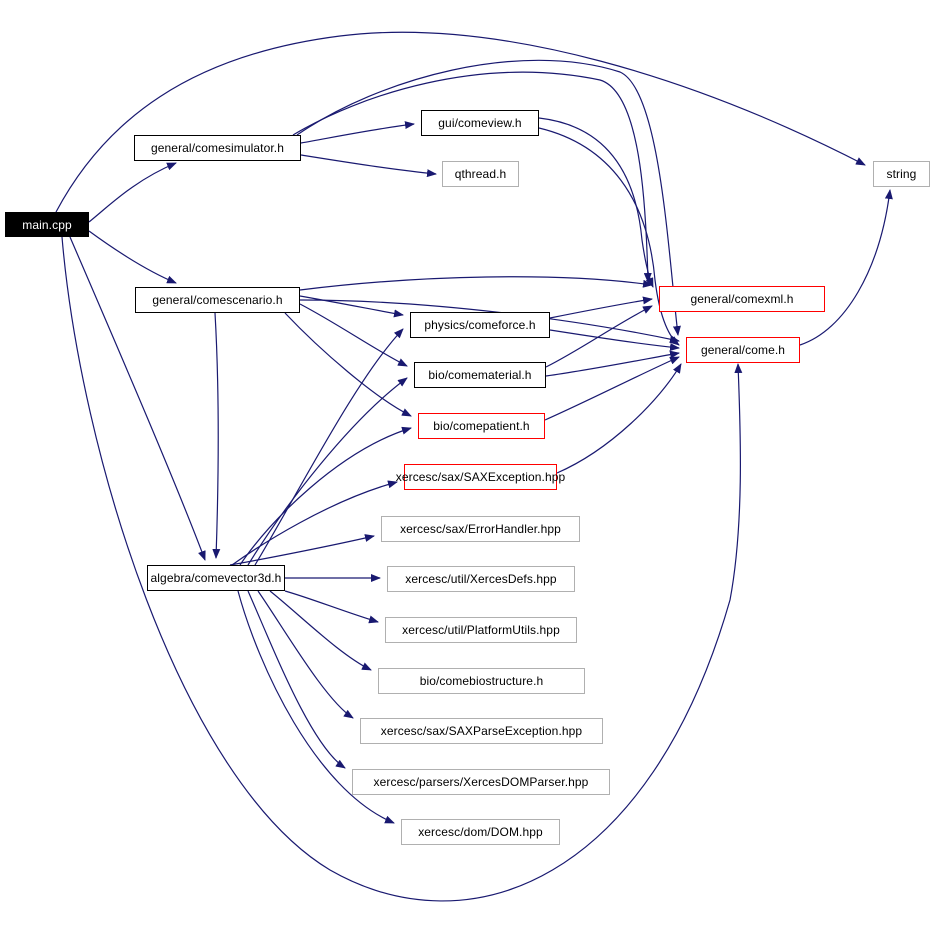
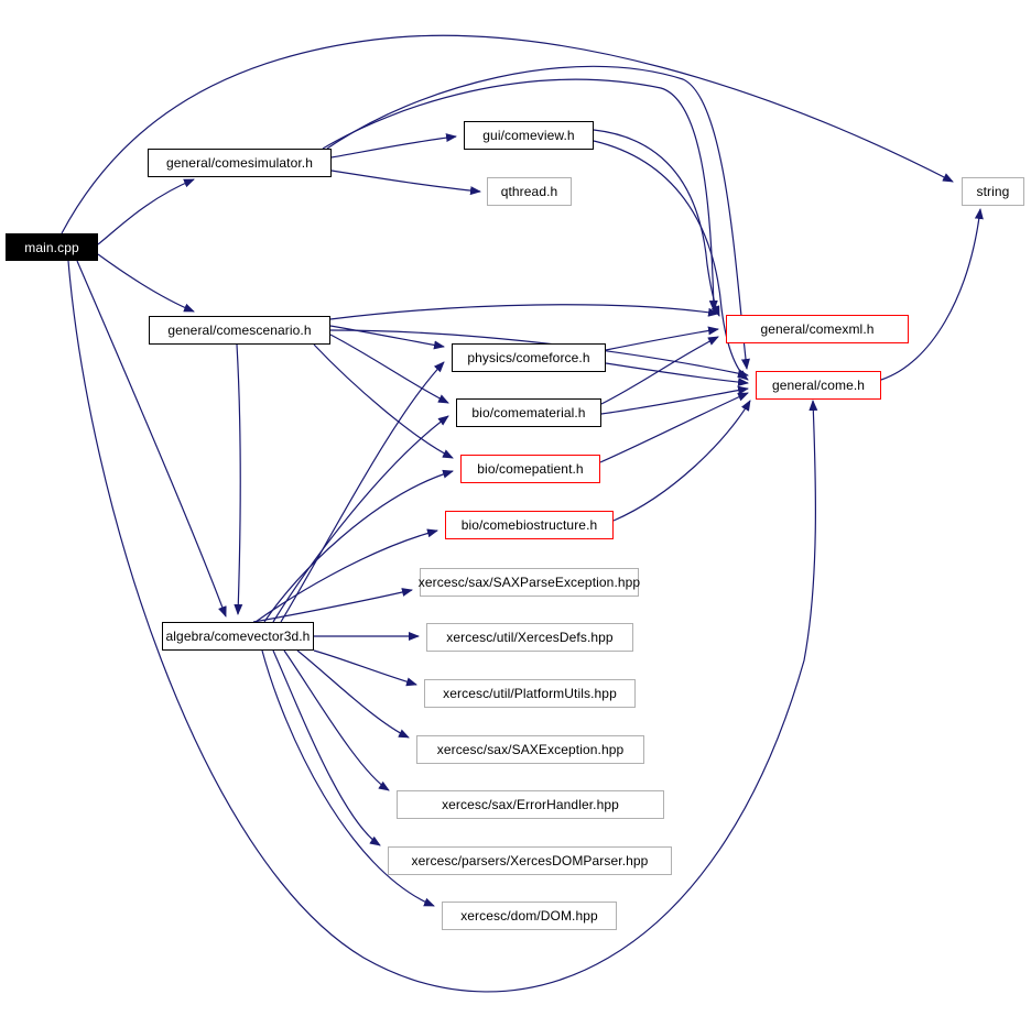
  main.cpp
  general/comesimulator.h
  gui/comeview.h
  qthread.h
  string
  general/comescenario.h
  general/comexml.h
  physics/comeforce.h
  general/come.h
  bio/comematerial.h
  bio/comepatient.h
- xercesc/sax/SAXException.hpp
+ bio/comebiostructure.h
- xercesc/sax/ErrorHandler.hpp
+ xercesc/sax/SAXParseException.hpp
  algebra/comevector3d.h
  xercesc/util/XercesDefs.hpp
  xercesc/util/PlatformUtils.hpp
- bio/comebiostructure.h
+ xercesc/sax/SAXException.hpp
- xercesc/sax/SAXParseException.hpp
+ xercesc/sax/ErrorHandler.hpp
  xercesc/parsers/XercesDOMParser.hpp
  xercesc/dom/DOM.hpp
